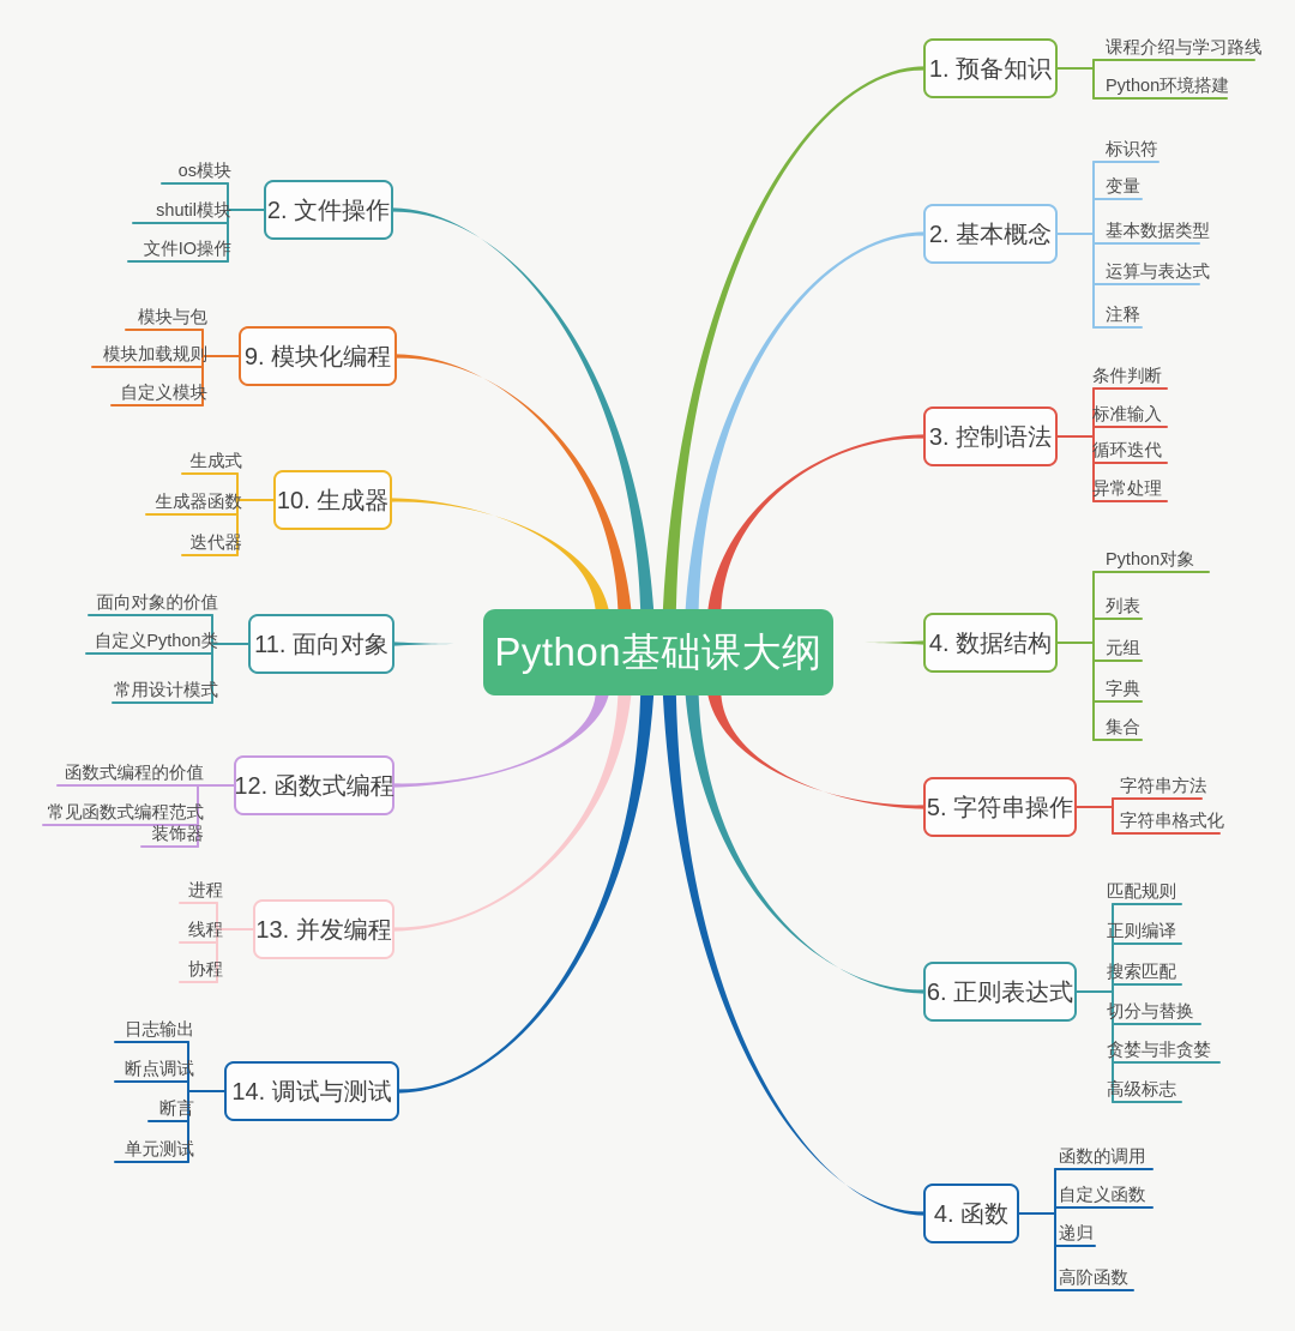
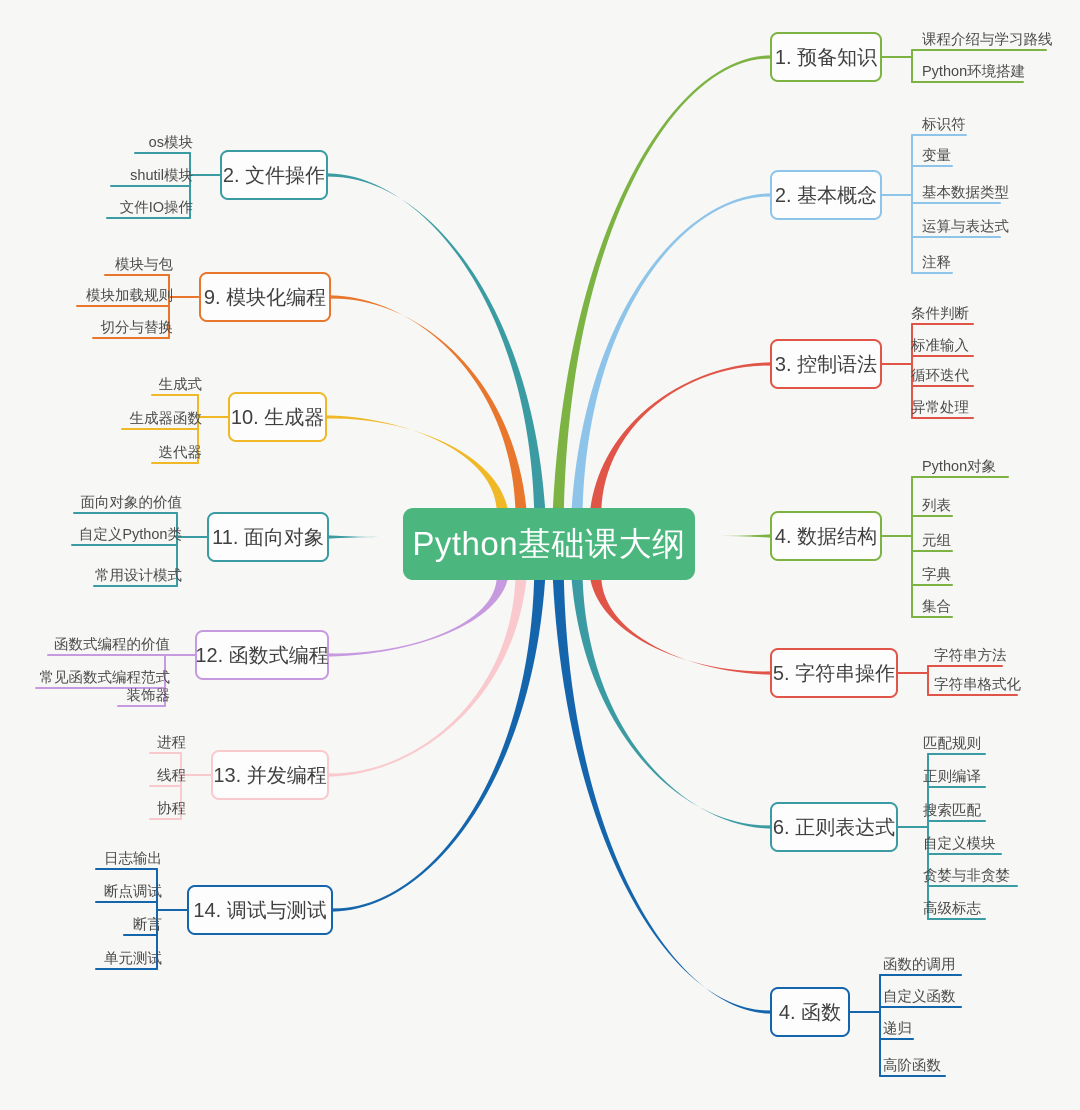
  Python基础课大纲
  1. 预备知识
  课程介绍与学习路线
  Python环境搭建
  2. 基本概念
  标识符
  变量
  基本数据类型
  运算与表达式
  注释
  3. 控制语法
  条件判断
  标准输入
  循环迭代
  异常处理
  4. 数据结构
  Python对象
  列表
  元组
  字典
  集合
  5. 字符串操作
  字符串方法
  字符串格式化
  6. 正则表达式
  匹配规则
  正则编译
  搜索匹配
- 切分与替换
+ 自定义模块
  贪婪与非贪婪
  高级标志
  4. 函数
  函数的调用
  自定义函数
  递归
  高阶函数
  2. 文件操作
  os模块
  shutil模块
  文件IO操作
  9. 模块化编程
  模块与包
  模块加载规则
- 自定义模块
+ 切分与替换
  10. 生成器
  生成式
  生成器函数
  迭代器
  11. 面向对象
  面向对象的价值
  自定义Python类
  常用设计模式
  12. 函数式编程
  函数式编程的价值
  常见函数式编程范式
  装饰器
  13. 并发编程
  进程
  线程
  协程
  14. 调试与测试
  日志输出
  断点调试
  断言
  单元测试
